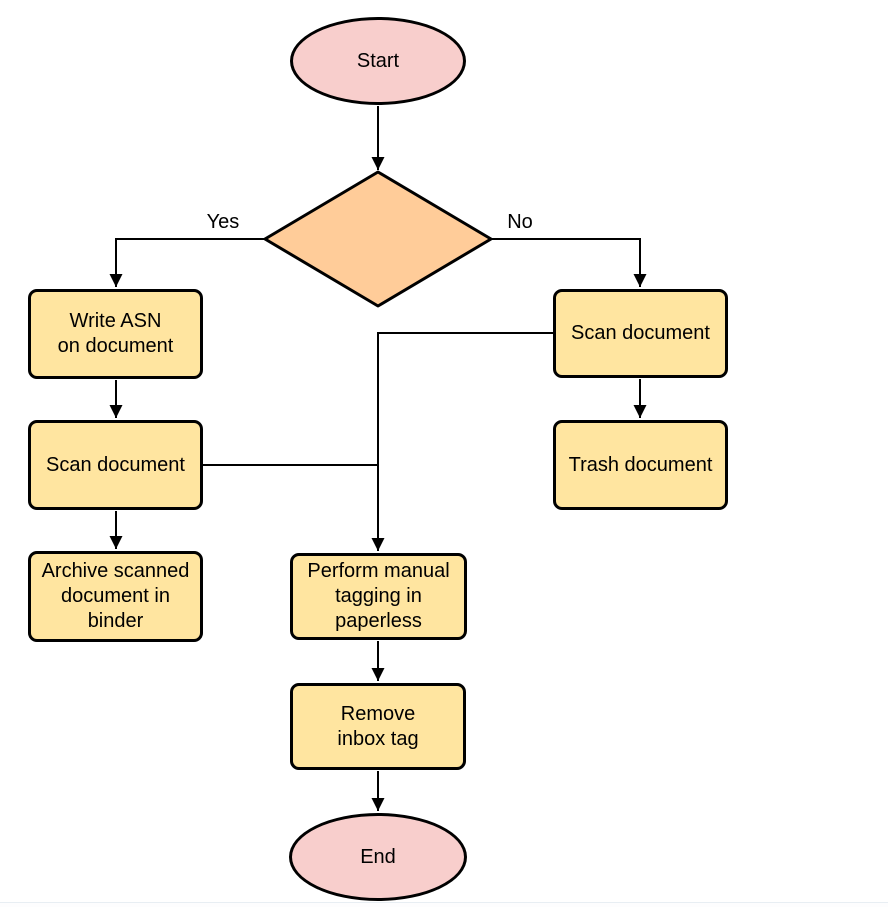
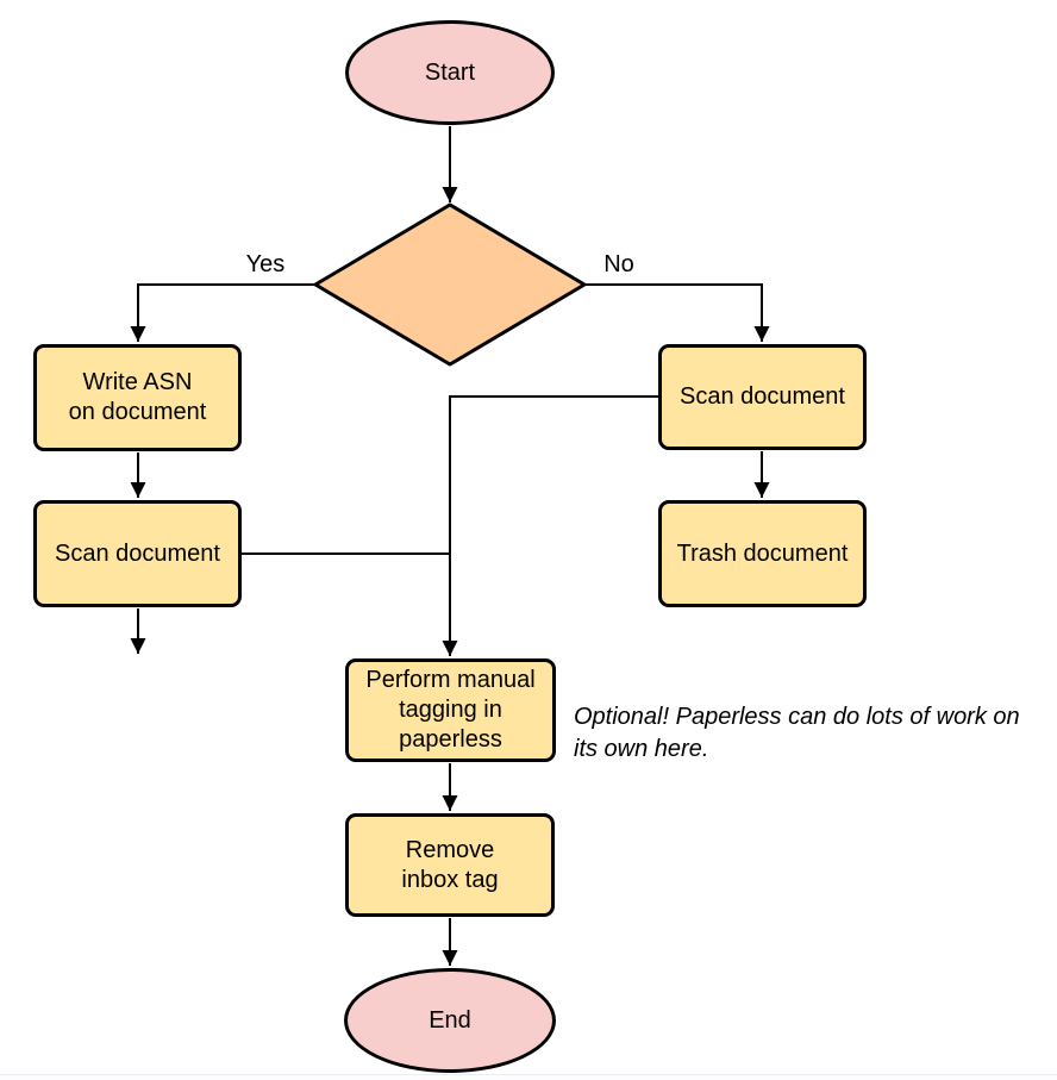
  Start
  Yes
  No
  Write ASN
  on document
  Scan document
- Archive scanned
- document in
- binder
  Scan document
  Trash document
  Perform manual
  tagging in
  paperless
+ Optional! Paperless can do lots of work on
+ its own here.
  Remove
  inbox tag
  End
